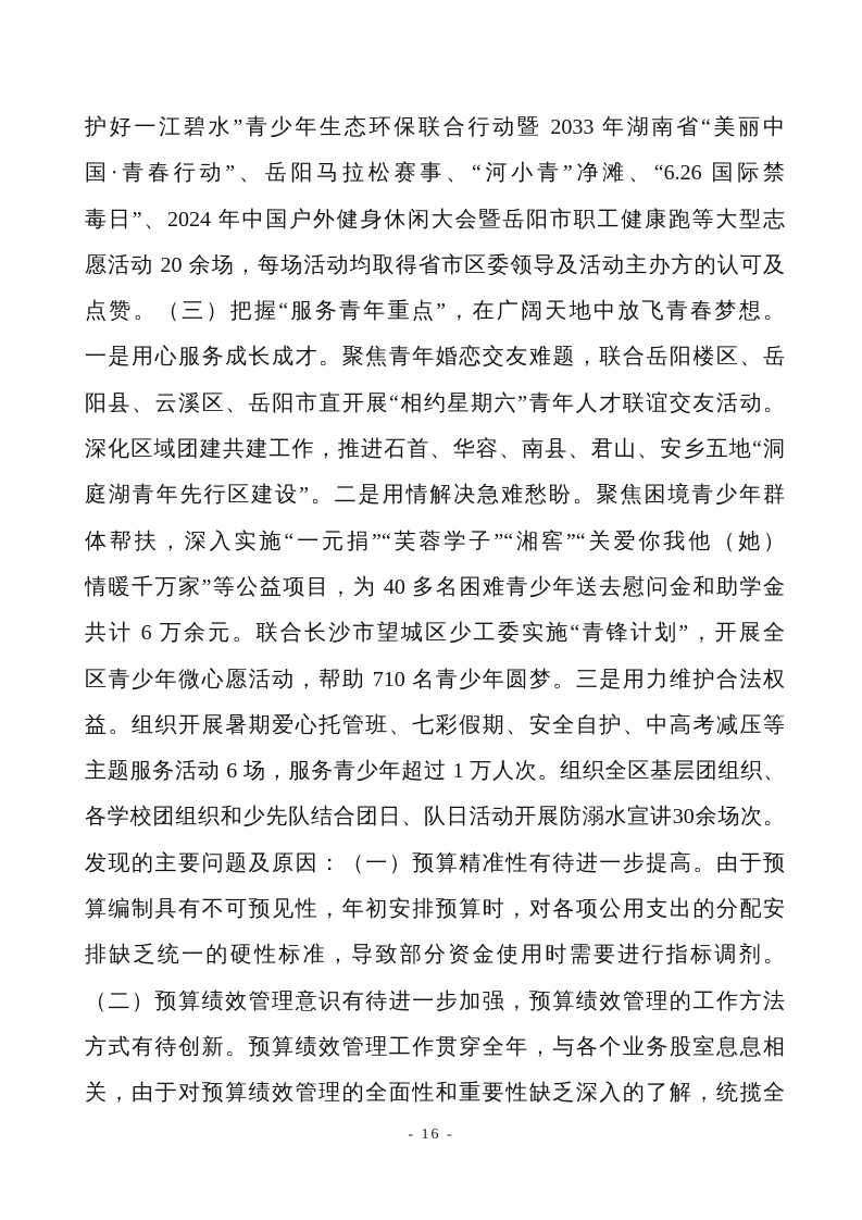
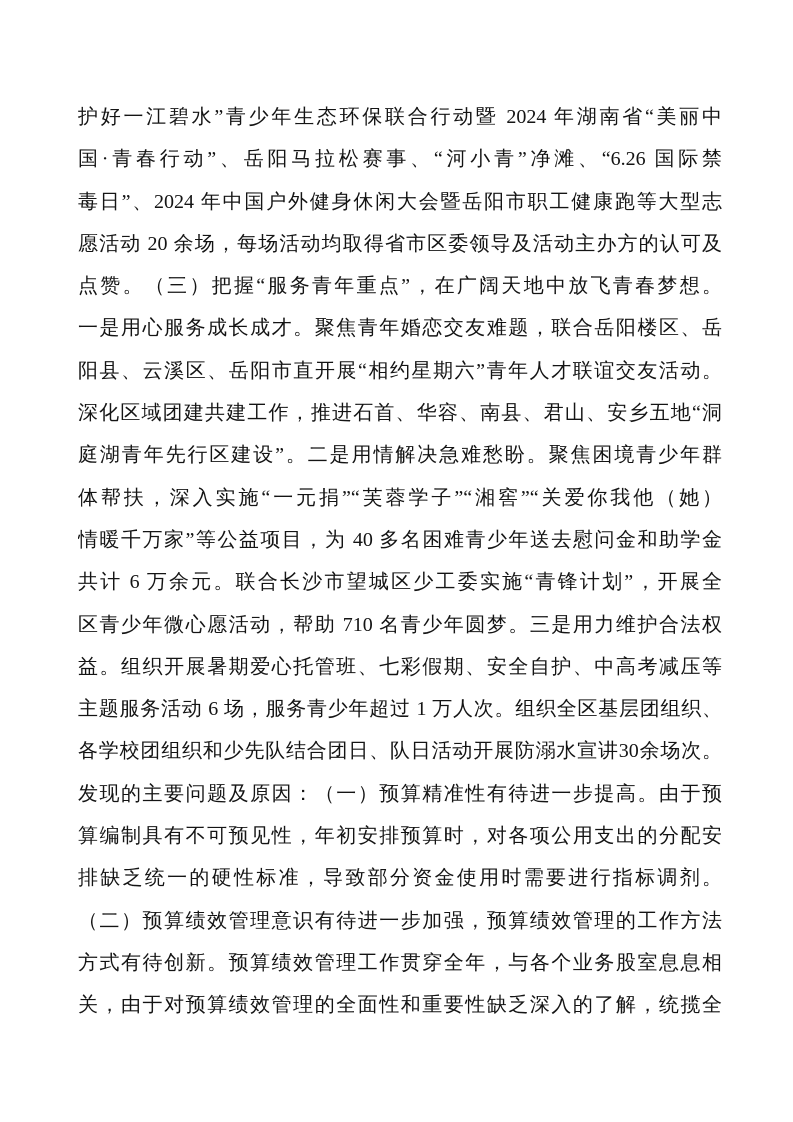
- 护好一江碧水”青少年生态环保联合行动暨 2033 年湖南省“美丽中
+ 护好一江碧水”青少年生态环保联合行动暨 2024 年湖南省“美丽中
  国·青春行动”、岳阳马拉松赛事、“河小青”净滩、“6.26 国际禁
  毒日”、2024 年中国户外健身休闲大会暨岳阳市职工健康跑等大型志
  愿活动 20 余场，每场活动均取得省市区委领导及活动主办方的认可及
  点赞。（三）把握“服务青年重点”，在广阔天地中放飞青春梦想。
  一是用心服务成长成才。聚焦青年婚恋交友难题，联合岳阳楼区、岳
  阳县、云溪区、岳阳市直开展“相约星期六”青年人才联谊交友活动。
  深化区域团建共建工作，推进石首、华容、南县、君山、安乡五地“洞
  庭湖青年先行区建设”。二是用情解决急难愁盼。聚焦困境青少年群
  体帮扶，深入实施“一元捐”“芙蓉学子”“湘窖”“关爱你我他（她）
  情暖千万家”等公益项目，为 40 多名困难青少年送去慰问金和助学金
  共计 6 万余元。联合长沙市望城区少工委实施“青锋计划”，开展全
  区青少年微心愿活动，帮助 710 名青少年圆梦。三是用力维护合法权
  益。组织开展暑期爱心托管班、七彩假期、安全自护、中高考减压等
  主题服务活动 6 场，服务青少年超过 1 万人次。组织全区基层团组织、
  各学校团组织和少先队结合团日、队日活动开展防溺水宣讲30余场次。
  发现的主要问题及原因：（一）预算精准性有待进一步提高。由于预
  算编制具有不可预见性，年初安排预算时，对各项公用支出的分配安
  排缺乏统一的硬性标准，导致部分资金使用时需要进行指标调剂。
  （二）预算绩效管理意识有待进一步加强，预算绩效管理的工作方法
  方式有待创新。预算绩效管理工作贯穿全年，与各个业务股室息息相
  关，由于对预算绩效管理的全面性和重要性缺乏深入的了解，统揽全
- - 16 -
